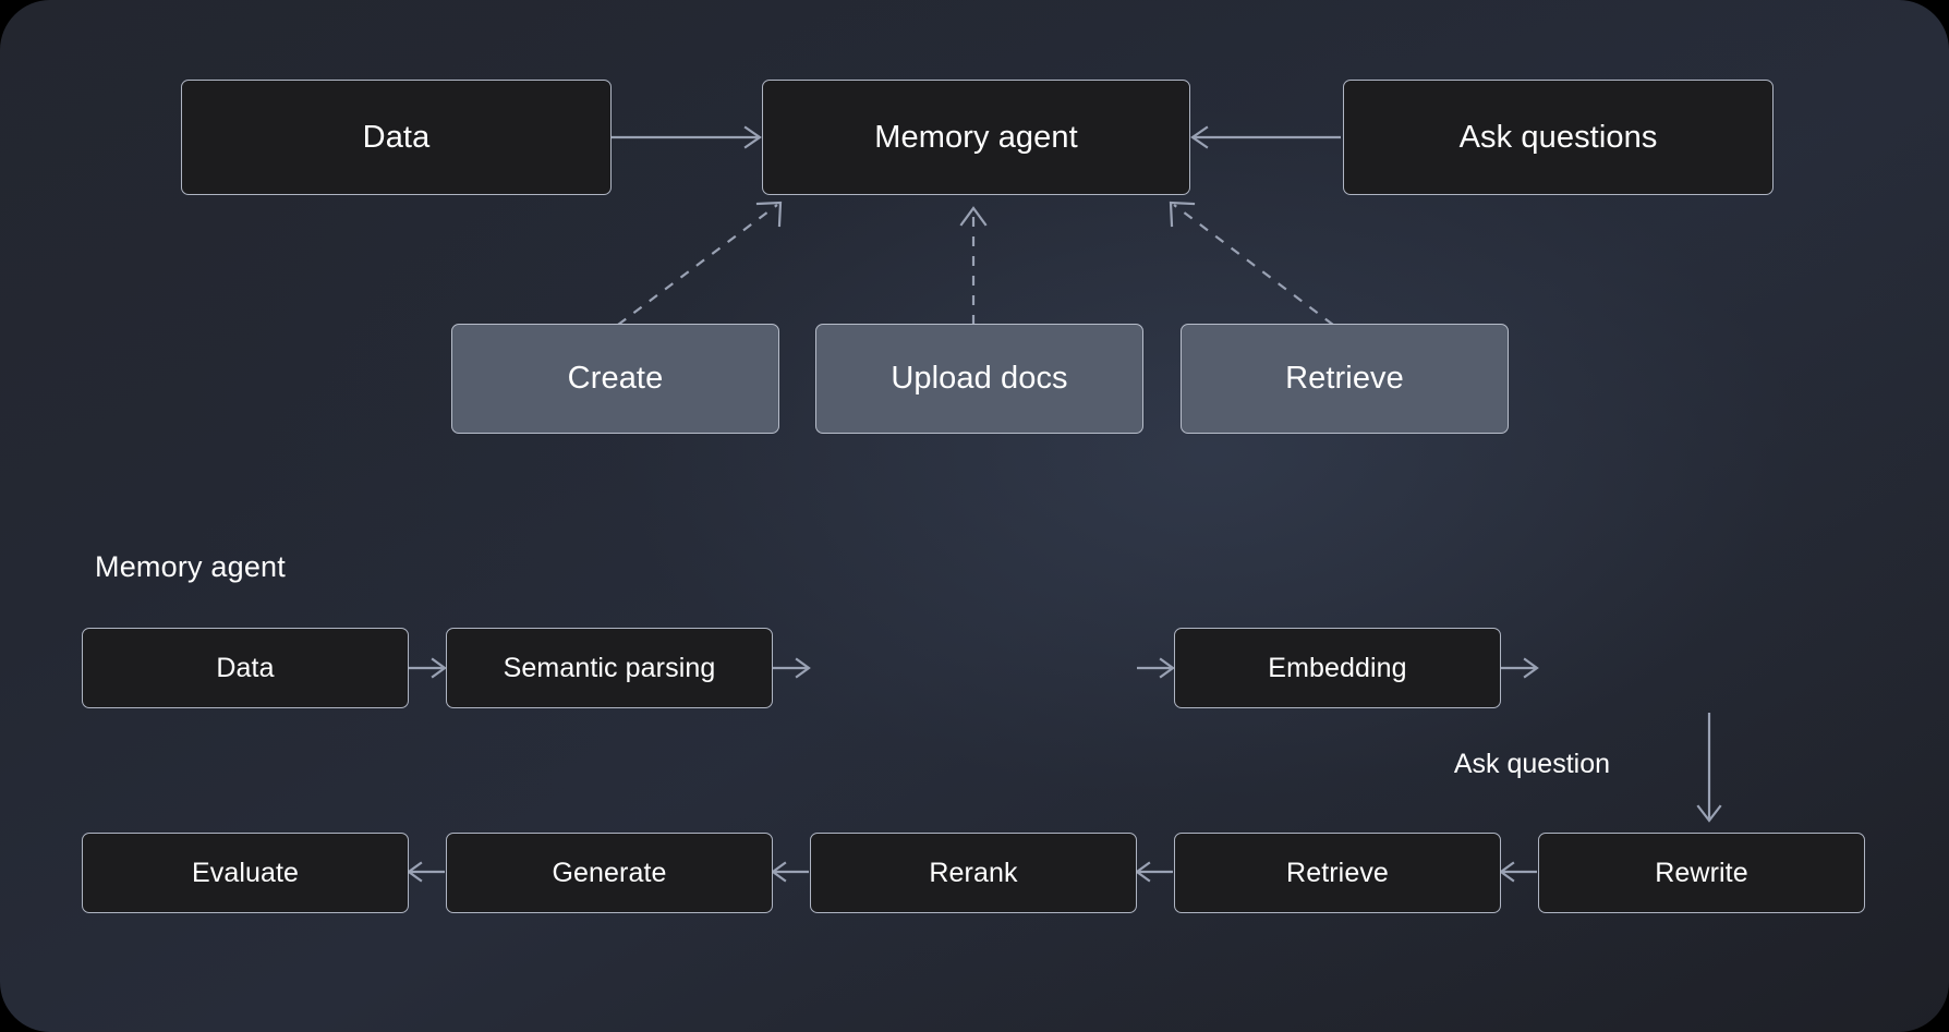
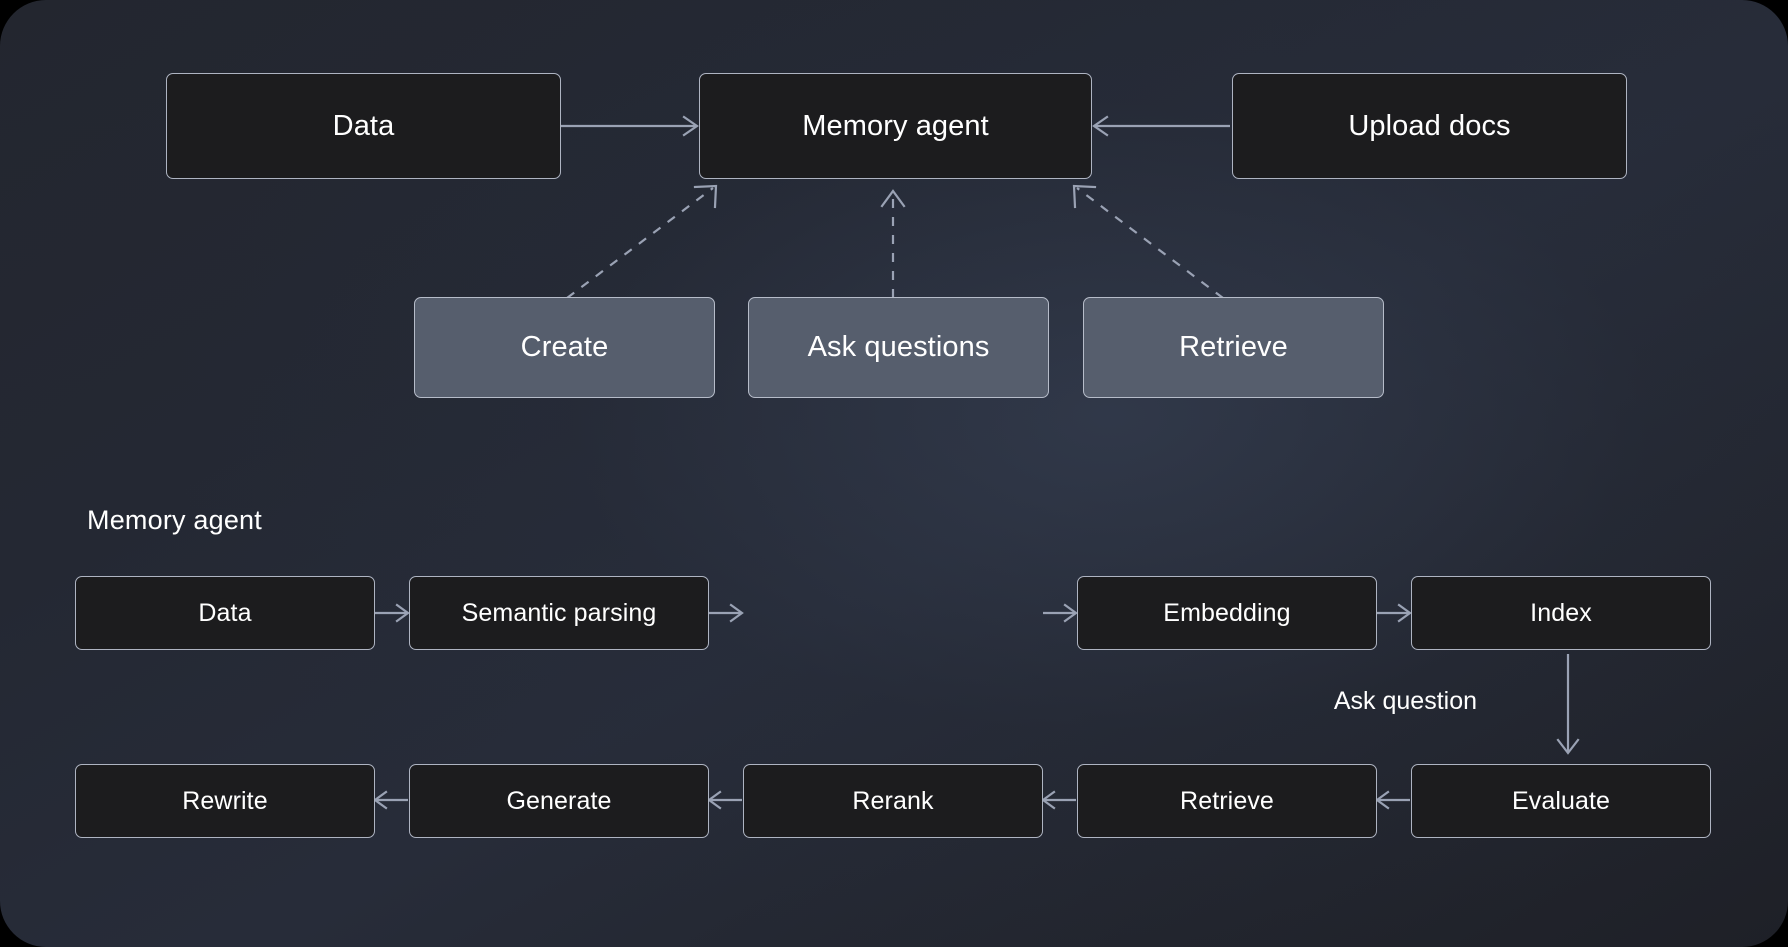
  Data
  Memory agent
- Ask questions
+ Upload docs
  Create
- Upload docs
+ Ask questions
  Retrieve
  Memory agent
  Data
  Semantic parsing
  Embedding
+ Index
  Ask question
- Evaluate
+ Rewrite
  Generate
  Rerank
  Retrieve
- Rewrite
+ Evaluate
